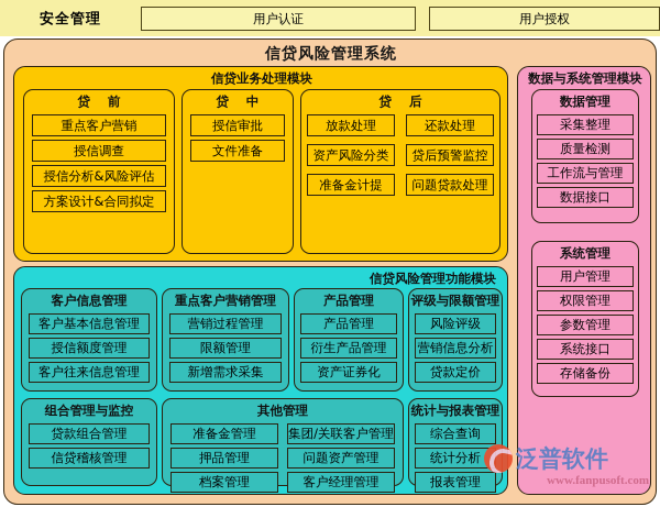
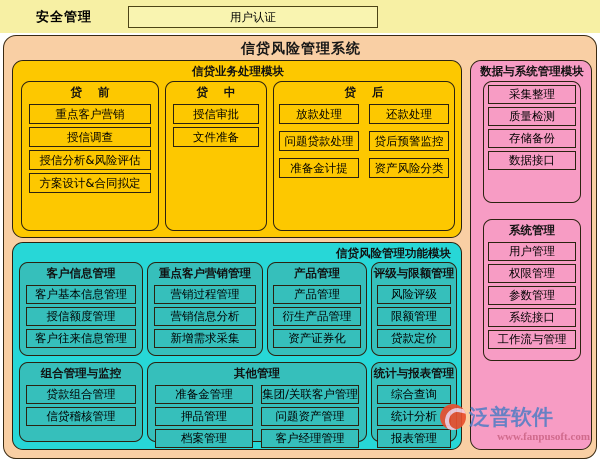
  安全管理
  用户认证
- 用户授权
  信贷风险管理系统
  信贷业务处理模块
  贷 前
  重点客户营销
  授信调查
  授信分析&风险评估
  方案设计&合同拟定
  贷 中
  授信审批
  文件准备
  贷 后
  放款处理
  还款处理
- 资产风险分类
+ 问题贷款处理
  贷后预警监控
  准备金计提
- 问题贷款处理
+ 资产风险分类
  信贷风险管理功能模块
  客户信息管理
  客户基本信息管理
  授信额度管理
  客户往来信息管理
  重点客户营销管理
  营销过程管理
- 限额管理
+ 营销信息分析
  新增需求采集
  产品管理
  产品管理
  衍生产品管理
  资产证券化
  评级与限额管理
  风险评级
- 营销信息分析
+ 限额管理
  贷款定价
  组合管理与监控
  贷款组合管理
  信贷稽核管理
  其他管理
  准备金管理
  集团/关联客户管理
  押品管理
  问题资产管理
  档案管理
  客户经理管理
  统计与报表管理
  综合查询
  统计分析
  报表管理
  数据与系统管理模块
- 数据管理
  采集整理
  质量检测
- 工作流与管理
+ 存储备份
  数据接口
  系统管理
  用户管理
  权限管理
  参数管理
  系统接口
- 存储备份
+ 工作流与管理
  泛普软件
  www.fanpusoft.com
